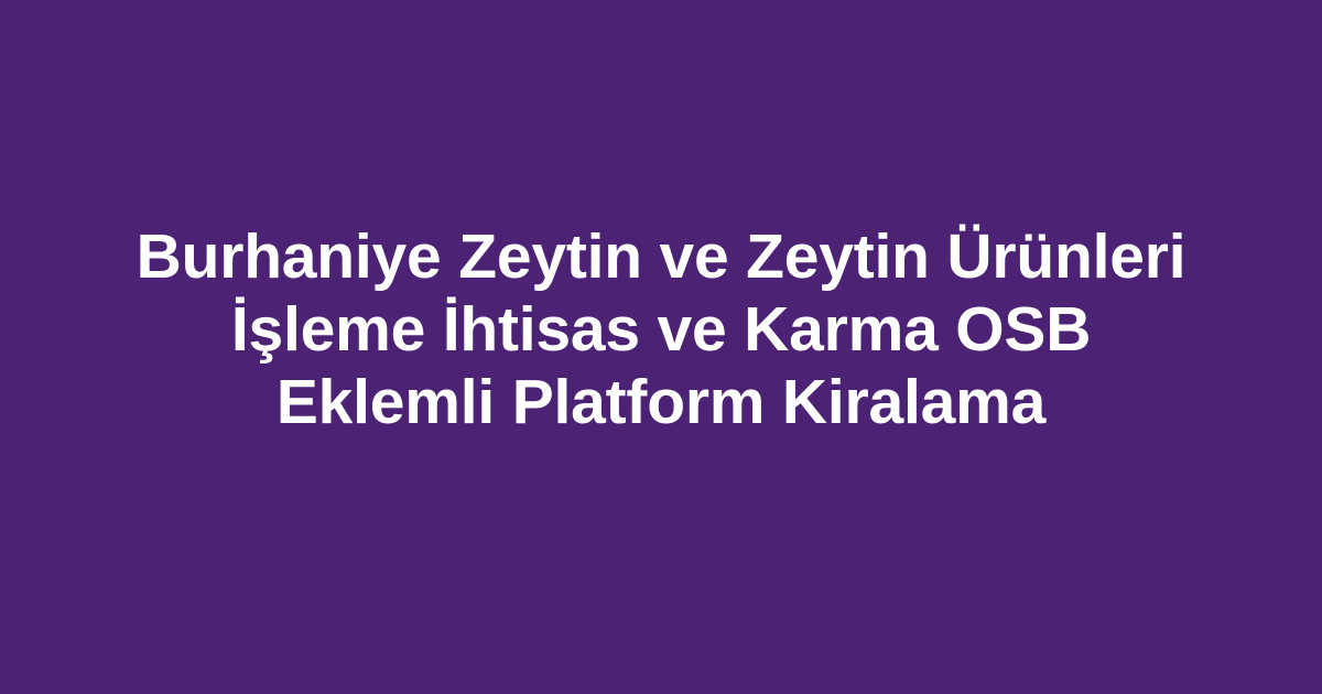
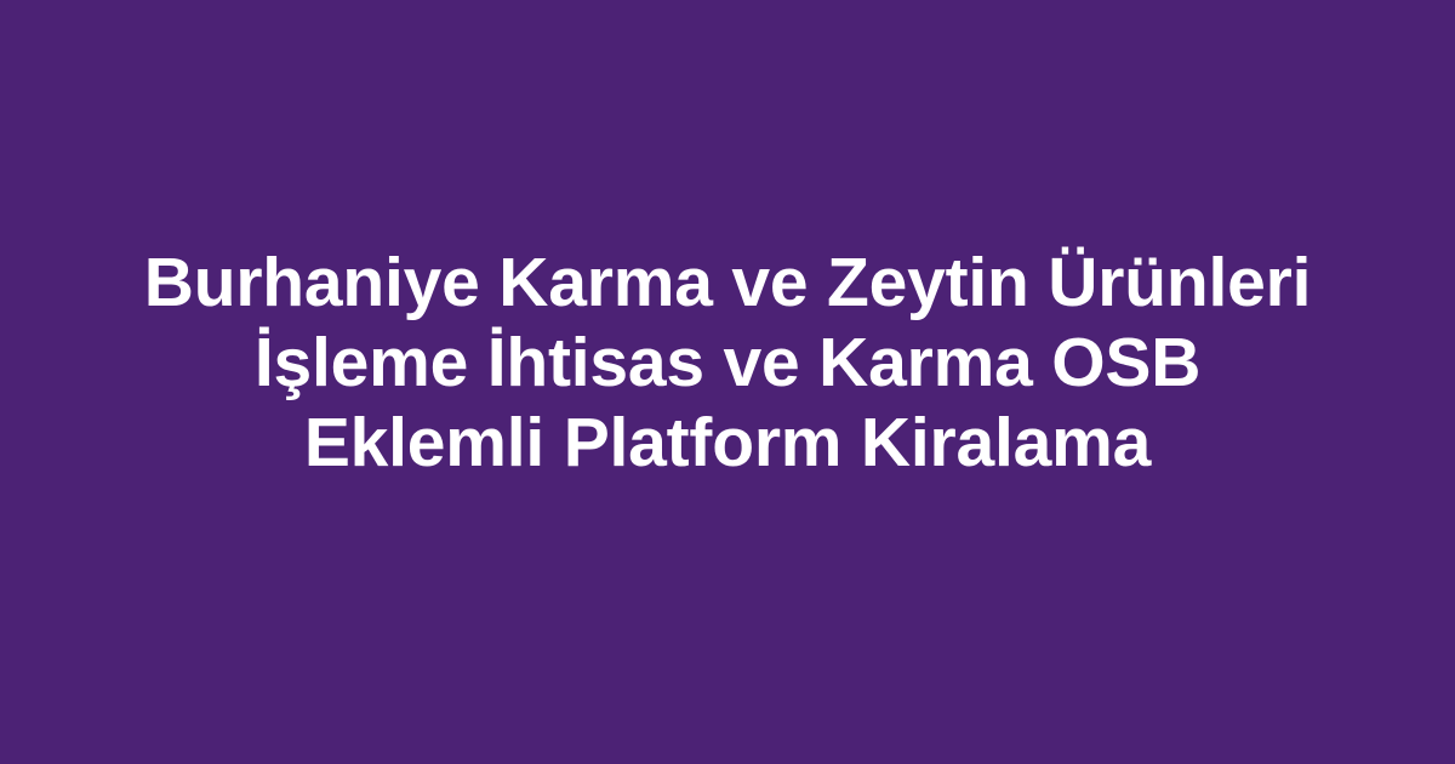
- Burhaniye Zeytin ve Zeytin Ürünleri İşleme İhtisas ve Karma OSB Eklemli Platform Kiralama
+ Burhaniye Karma ve Zeytin Ürünleri İşleme İhtisas ve Karma OSB Eklemli Platform Kiralama
